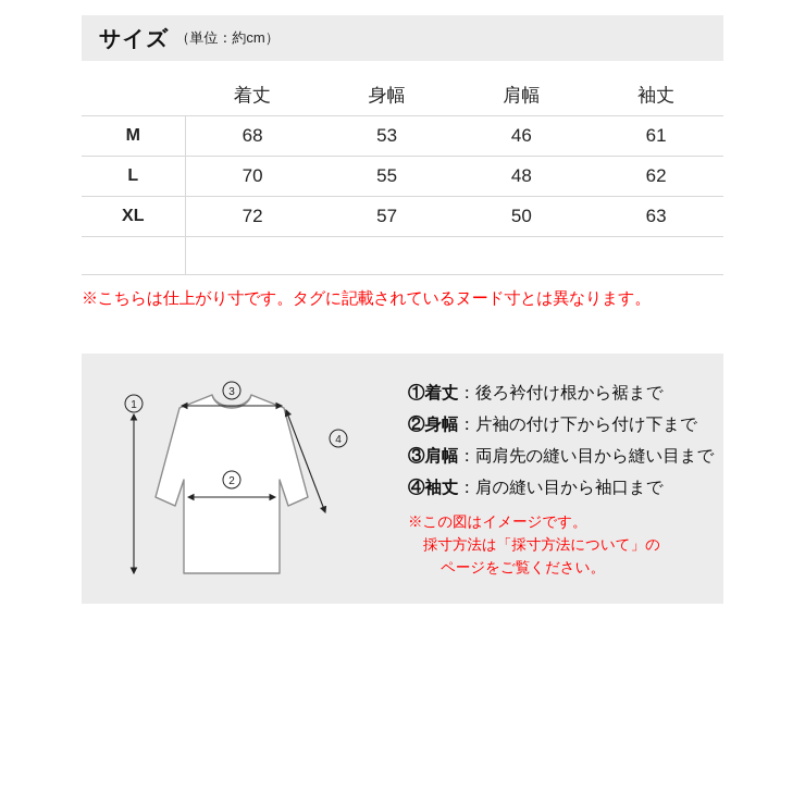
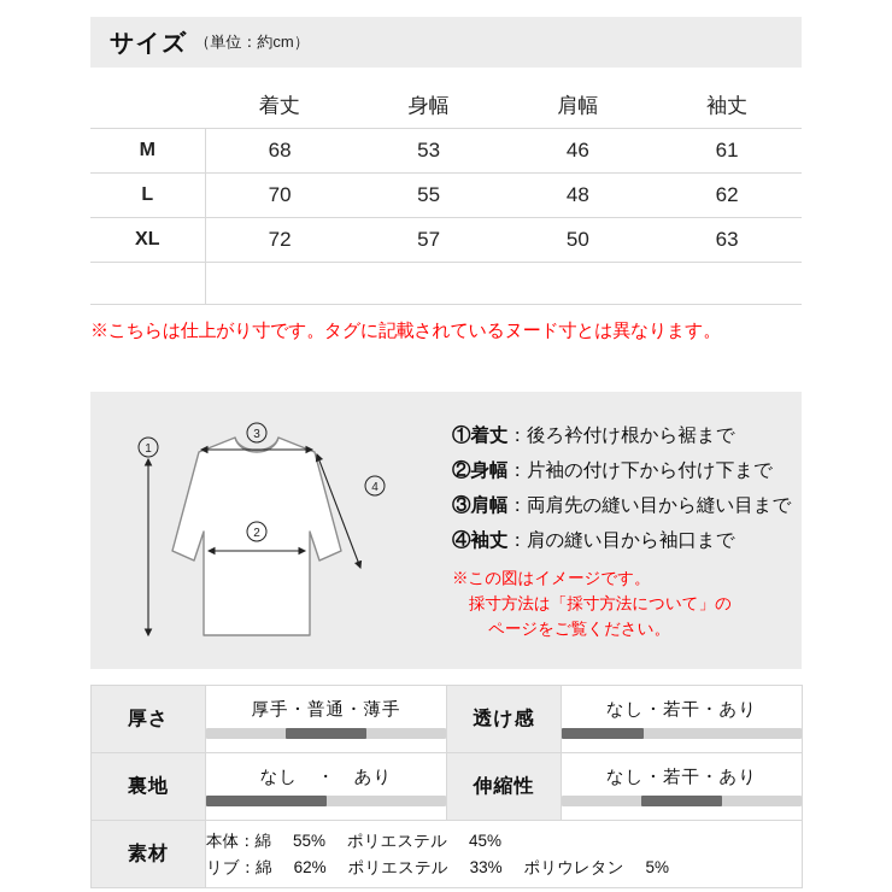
  サイズ
  （単位：約cm）
  	着丈	身幅	肩幅	袖丈
  M	68	53	46	61
  L	70	55	48	62
  XL	72	57	50	63
  ※こちらは仕上がり寸です。タグに記載されているヌード寸とは異なります。
  1
  2
  3
  4
  ①着丈：後ろ衿付け根から裾まで
  ②身幅：片袖の付け下から付け下まで
  ③肩幅：両肩先の縫い目から縫い目まで
  ④袖丈：肩の縫い目から袖口まで
  ※この図はイメージです。
  採寸方法は「採寸方法について」の
  ページをご覧ください。
+ 厚さ	厚手・普通・薄手	透け感	なし・若干・あり
+ 裏地	なし ・ あり	伸縮性	なし・若干・あり
+ 素材	本体：綿 55% ポリエステル 45% リブ：綿 62% ポリエステル 33% ポリウレタン 5%
